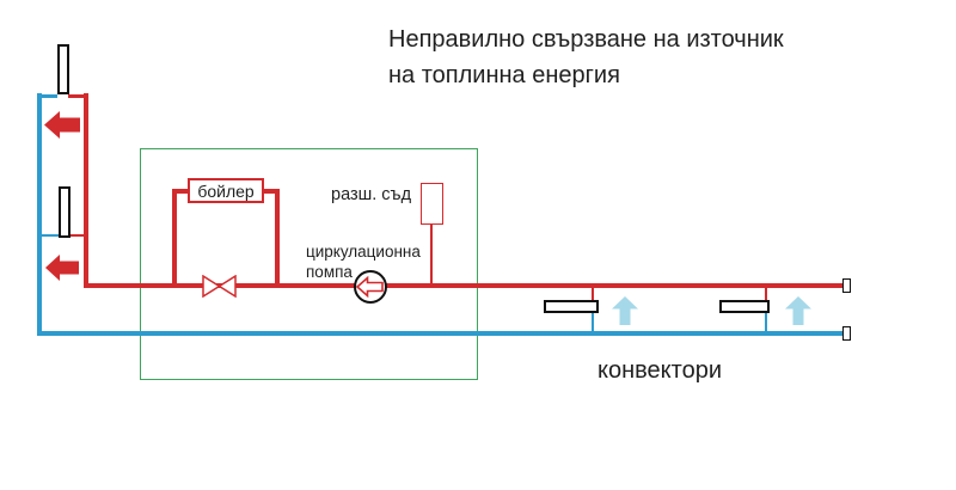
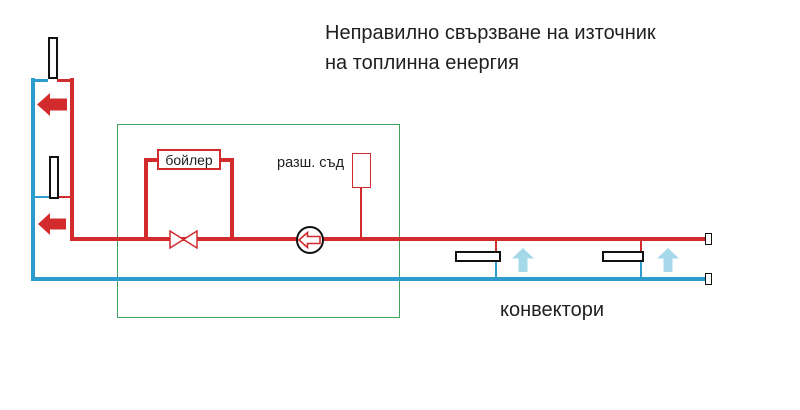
  Неправилно свързване на източник
  на топлинна енергия
  бойлер
- циркулационна
- помпа
  разш. съд
  конвектори
